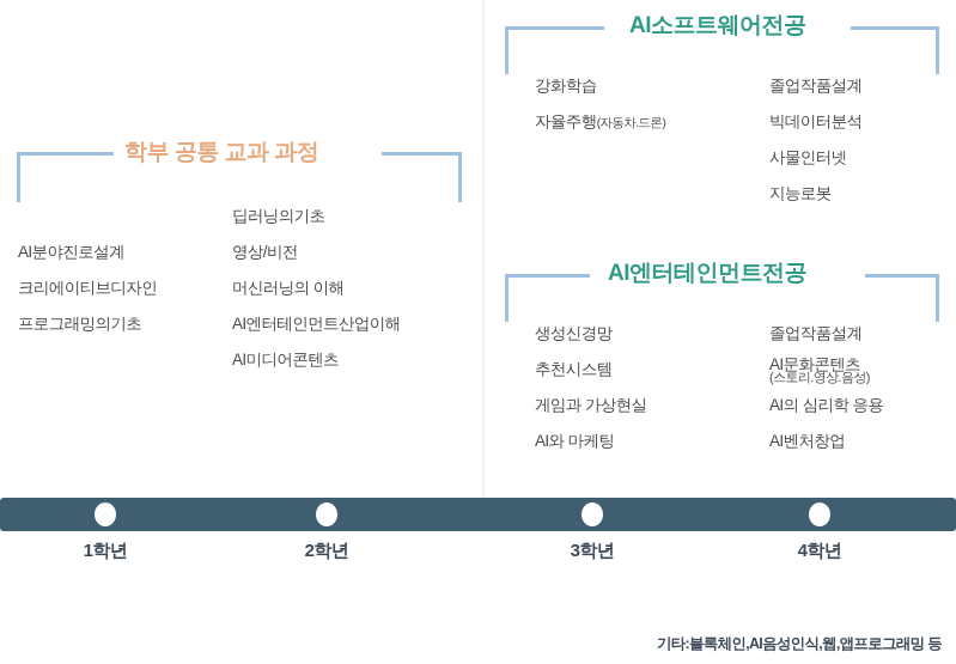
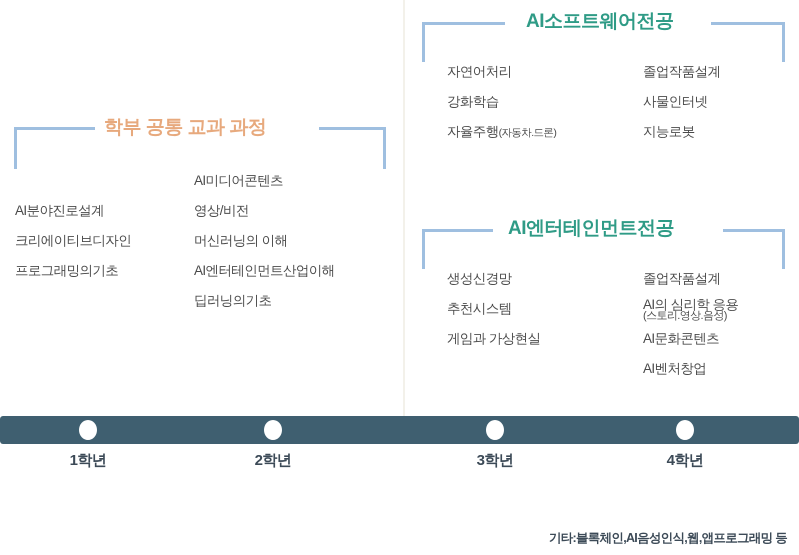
  학부 공통 교과 과정
  AI분야진로설계
  크리에이티브디자인
  프로그래밍의기초
- 딥러닝의기초
+ AI미디어콘텐츠
  영상/비전
  머신러닝의 이해
  AI엔터테인먼트산업이해
- AI미디어콘텐츠
+ 딥러닝의기초
  AI소프트웨어전공
+ 자연어처리
  강화학습
  자율주행(자동차.드론)
  졸업작품설계
- 빅데이터분석
  사물인터넷
  지능로봇
  AI엔터테인먼트전공
  생성신경망
  추천시스템
  게임과 가상현실
- AI와 마케팅
  졸업작품설계
- AI문화콘텐츠
+ AI의 심리학 응용
  (스토리.영상.음성)
- AI의 심리학 응용
+ AI문화콘텐츠
  AI벤처창업
  1학년
  2학년
  3학년
  4학년
  기타:블록체인,AI음성인식,웹,앱프로그래밍 등
